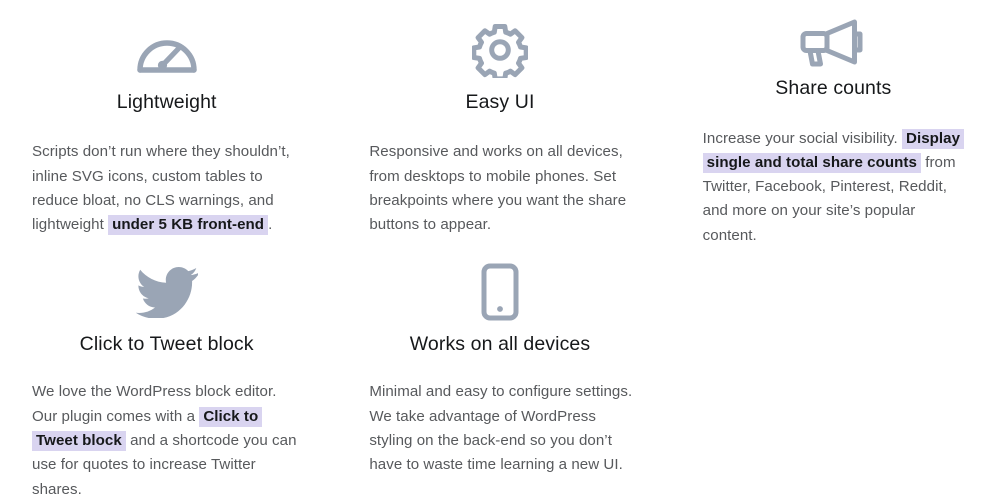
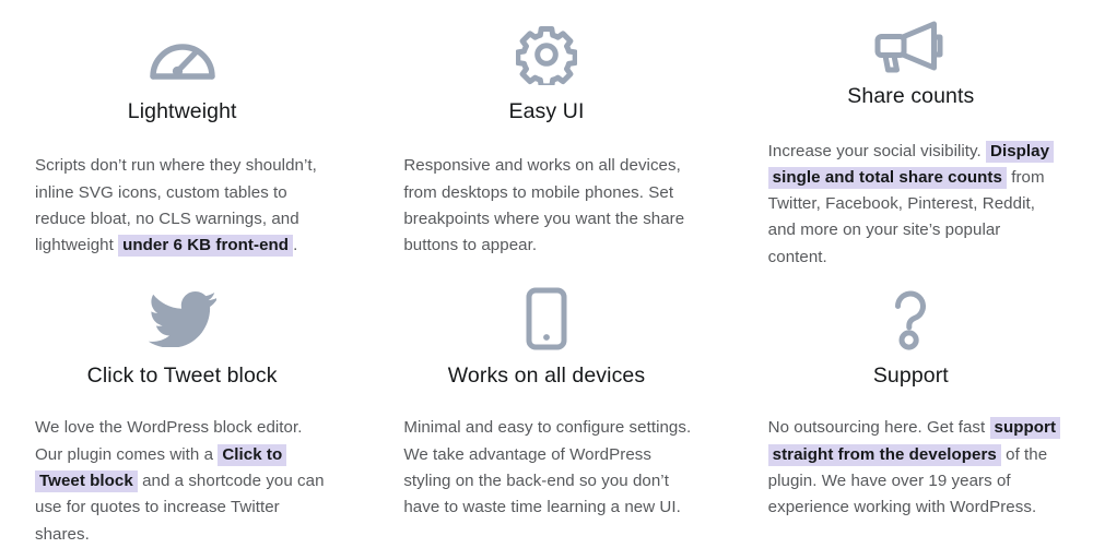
  Lightweight
- Scripts don’t run where they shouldn’t, inline SVG icons, custom tables to reduce bloat, no CLS warnings, and lightweight under 5 KB front-end .
+ Scripts don’t run where they shouldn’t, inline SVG icons, custom tables to reduce bloat, no CLS warnings, and lightweight under 6 KB front-end .
  Easy UI
  Responsive and works on all devices, from desktops to mobile phones. Set breakpoints where you want the share buttons to appear.
  Share counts
  Increase your social visibility. Display single and total share counts from Twitter, Facebook, Pinterest, Reddit, and more on your site’s popular content.
  Click to Tweet block
  We love the WordPress block editor. Our plugin comes with a Click to Tweet block and a shortcode you can use for quotes to increase Twitter shares.
  Works on all devices
  Minimal and easy to configure settings. We take advantage of WordPress styling on the back-end so you don’t have to waste time learning a new UI.
+ Support
+ No outsourcing here. Get fast support straight from the developers of the plugin. We have over 19 years of experience working with WordPress.
